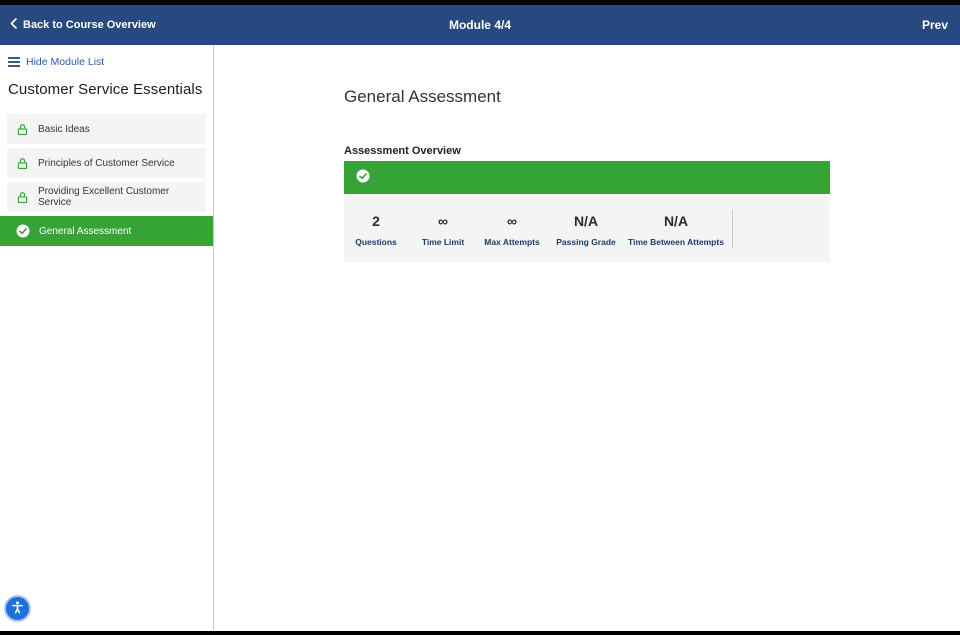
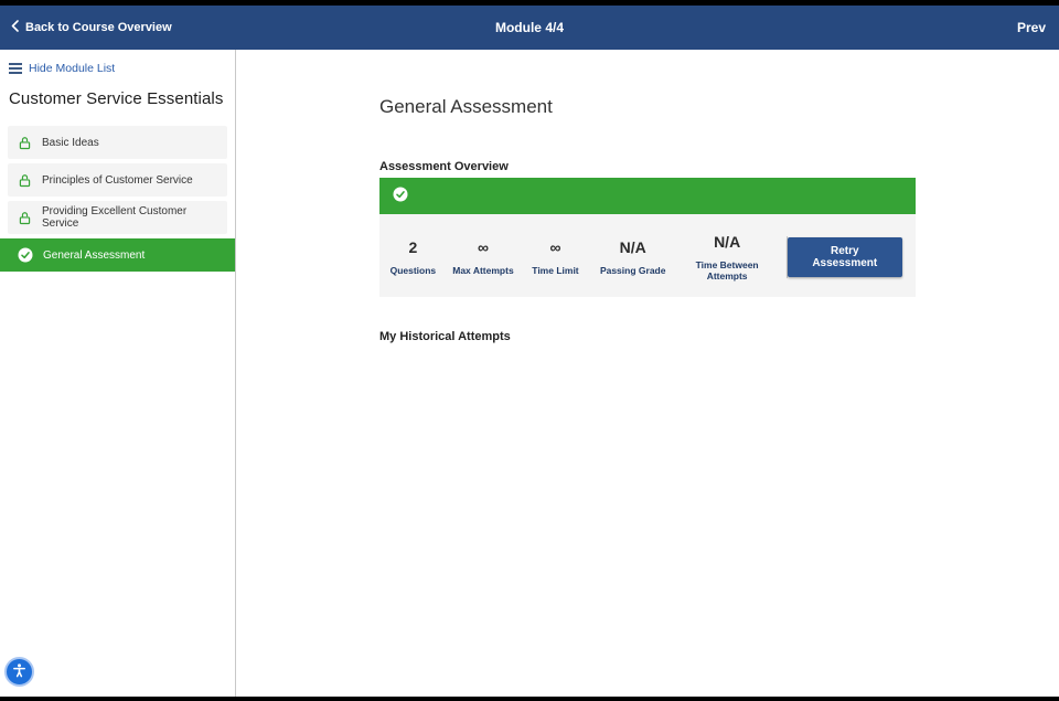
  Back to Course Overview
  Module 4/4
  Prev
  Hide Module List
  Customer Service Essentials
  Basic Ideas
  Principles of Customer Service
  Providing Excellent Customer Service
  General Assessment
  General Assessment
  Assessment Overview
  2
  Questions
  ∞
- Time Limit
+ Max Attempts
  ∞
- Max Attempts
+ Time Limit
  N/A
  Passing Grade
  N/A
  Time Between Attempts
+ Retry Assessment
+ My Historical Attempts
